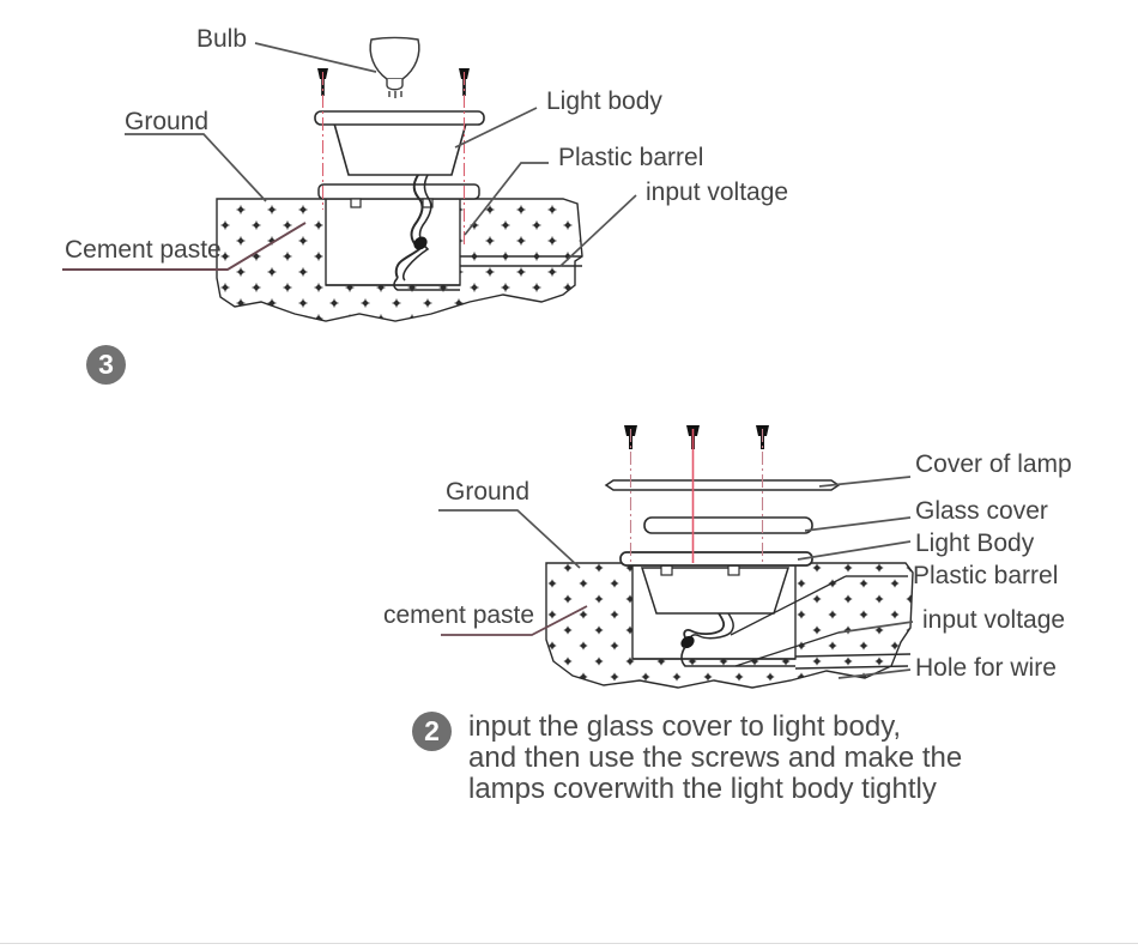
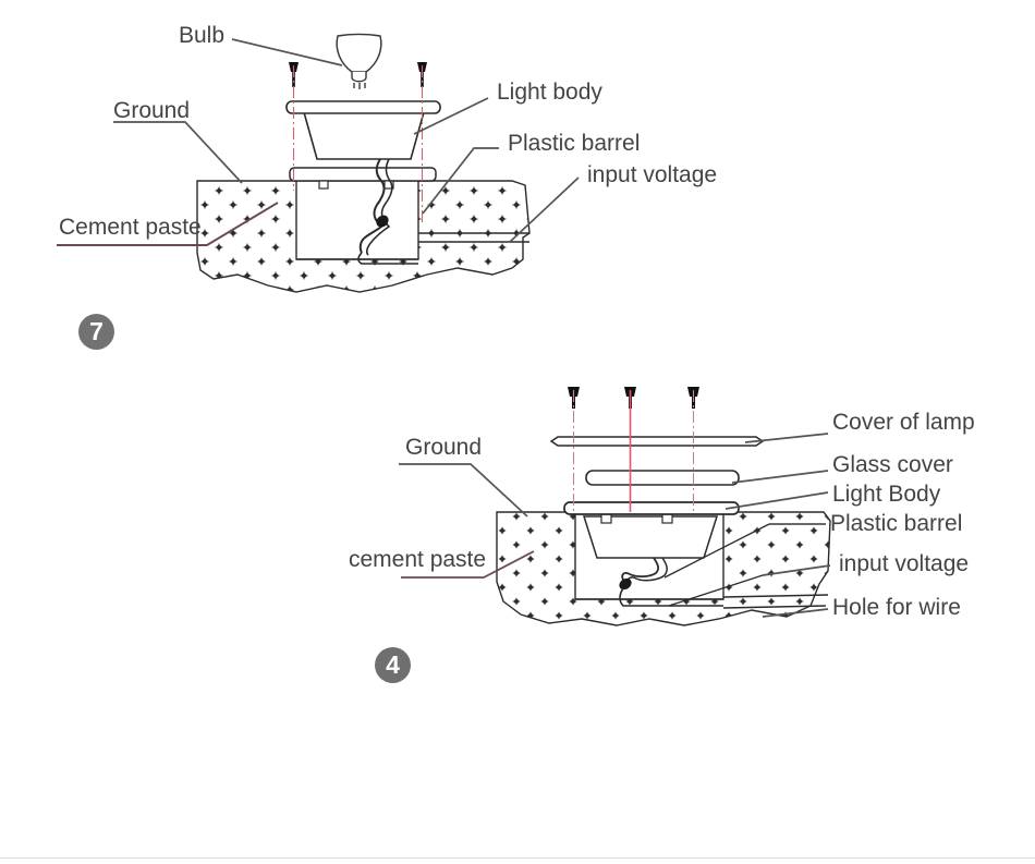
  Bulb
  Ground
  Cement paste
  Light body
  Plastic barrel
  input voltage
- 3
+ 7
  Ground
  cement paste
  Cover of lamp
  Glass cover
  Light Body
  Plastic barrel
  input voltage
  Hole for wire
- 2
+ 4
- input the glass cover to light body,
- and then use the screws and make the
- lamps coverwith the light body tightly
